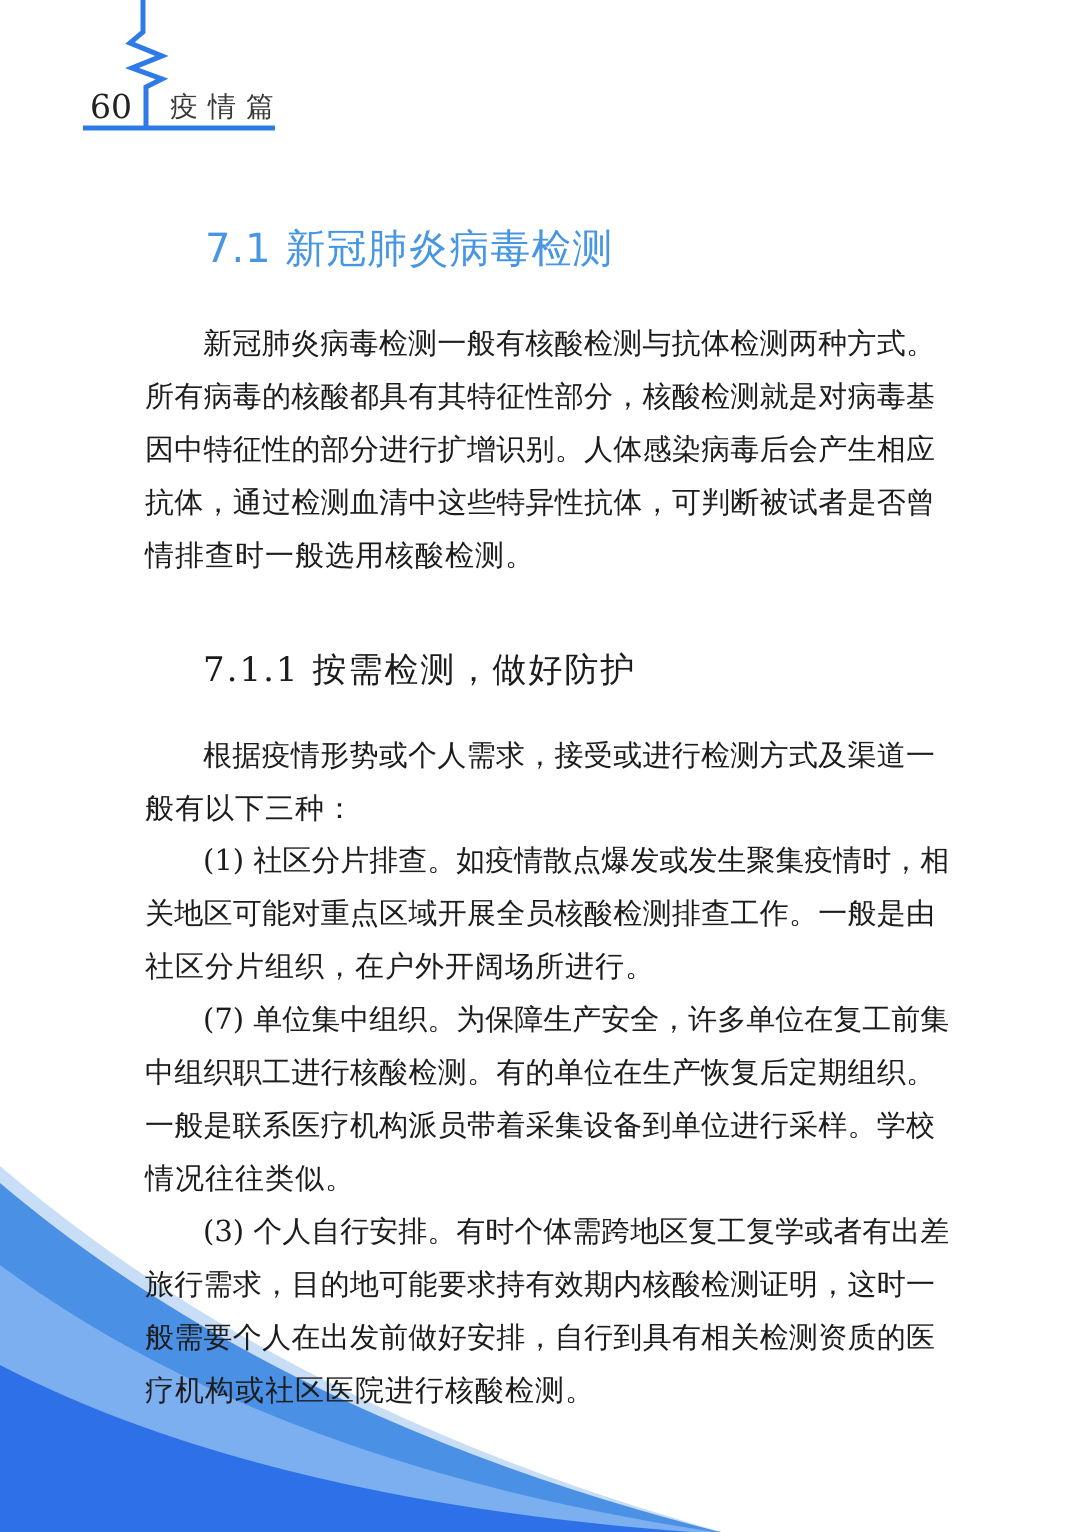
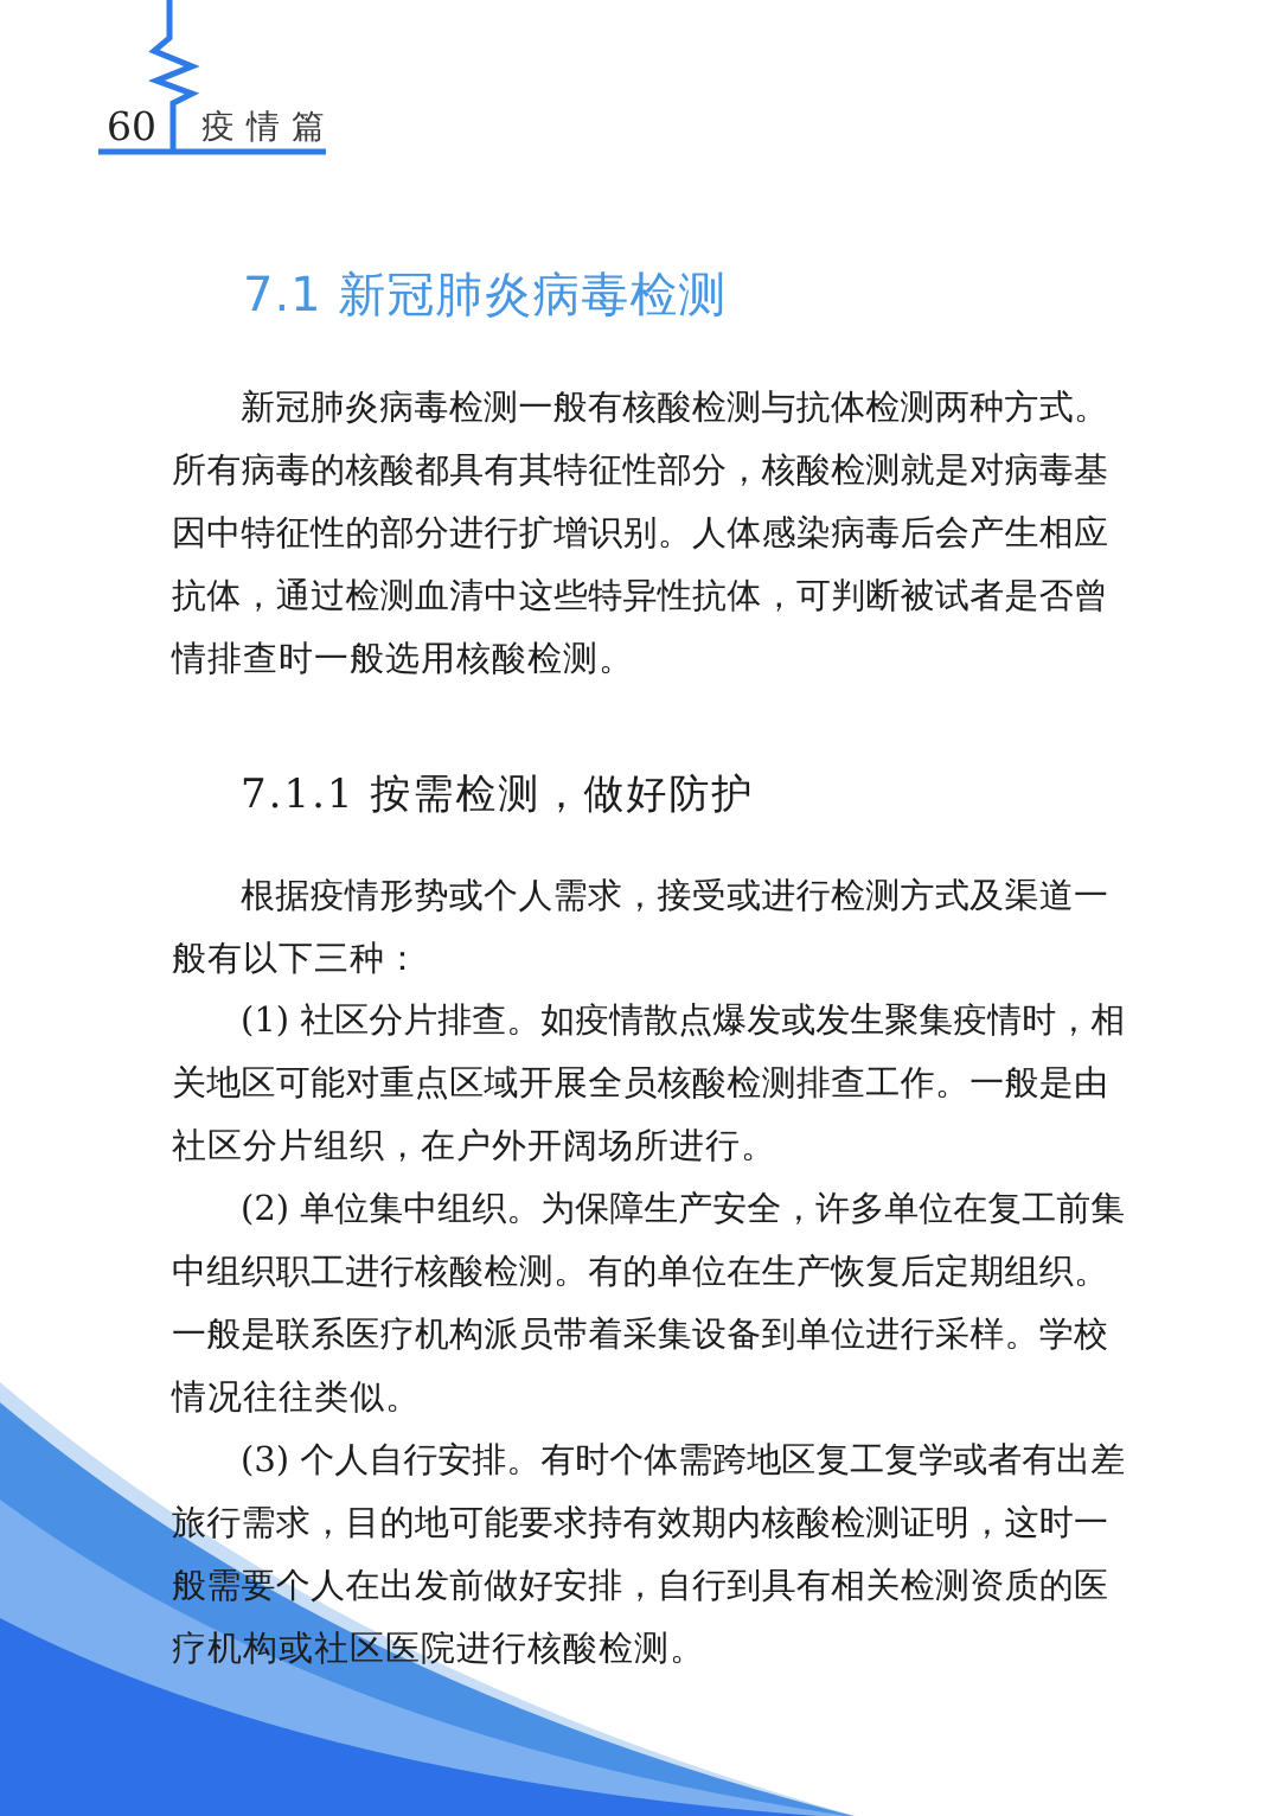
  60
  疫情篇
  7.1 新冠肺炎病毒检测
  新冠肺炎病毒检测一般有核酸检测与抗体检测两种方式。
  所有病毒的核酸都具有其特征性部分，核酸检测就是对病毒基
  因中特征性的部分进行扩增识别。人体感染病毒后会产生相应
  抗体，通过检测血清中这些特异性抗体，可判断被试者是否曾
  情排查时一般选用核酸检测。
  7.1.1 按需检测，做好防护
  根据疫情形势或个人需求，接受或进行检测方式及渠道一
  般有以下三种：
  (1) 社区分片排查。如疫情散点爆发或发生聚集疫情时，相
  关地区可能对重点区域开展全员核酸检测排查工作。一般是由
  社区分片组织，在户外开阔场所进行。
- (7) 单位集中组织。为保障生产安全，许多单位在复工前集
+ (2) 单位集中组织。为保障生产安全，许多单位在复工前集
  中组织职工进行核酸检测。有的单位在生产恢复后定期组织。
  一般是联系医疗机构派员带着采集设备到单位进行采样。学校
  情况往往类似。
  (3) 个人自行安排。有时个体需跨地区复工复学或者有出差
  旅行需求，目的地可能要求持有效期内核酸检测证明，这时一
  般需要个人在出发前做好安排，自行到具有相关检测资质的医
  疗机构或社区医院进行核酸检测。
